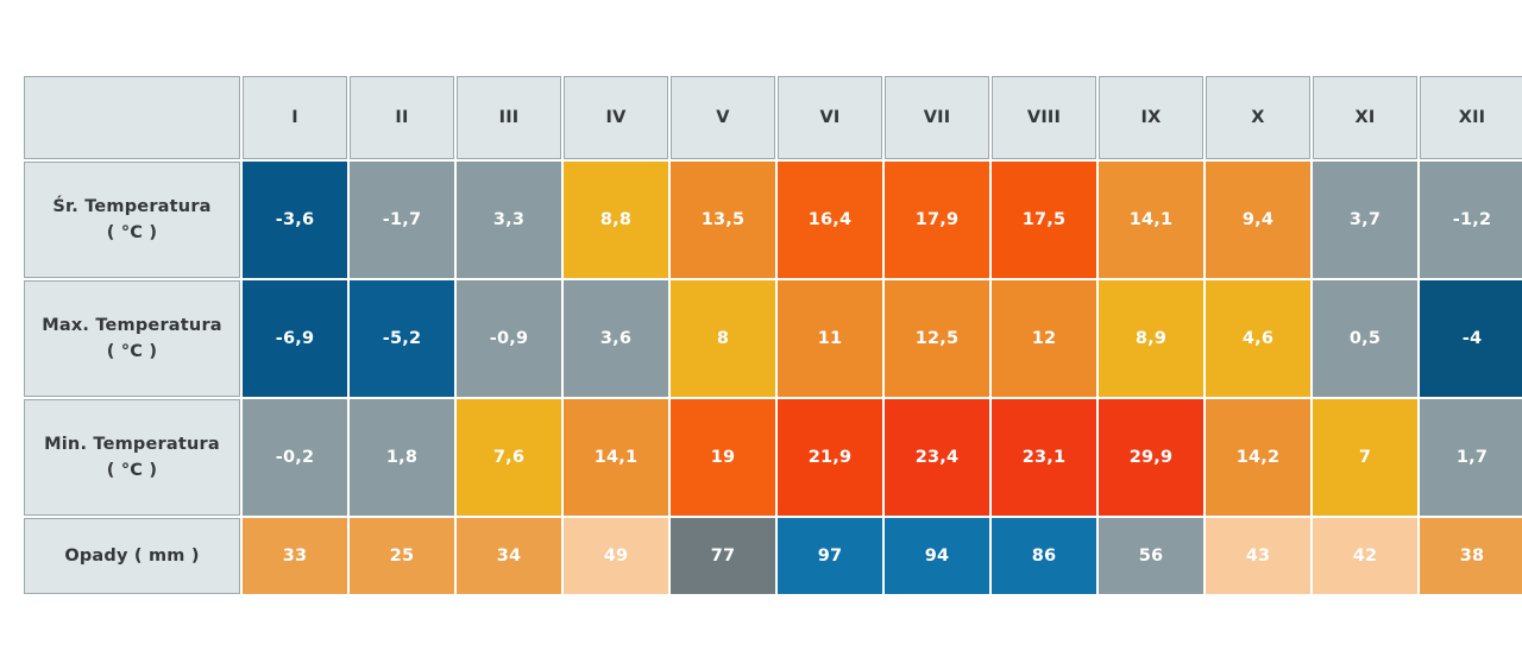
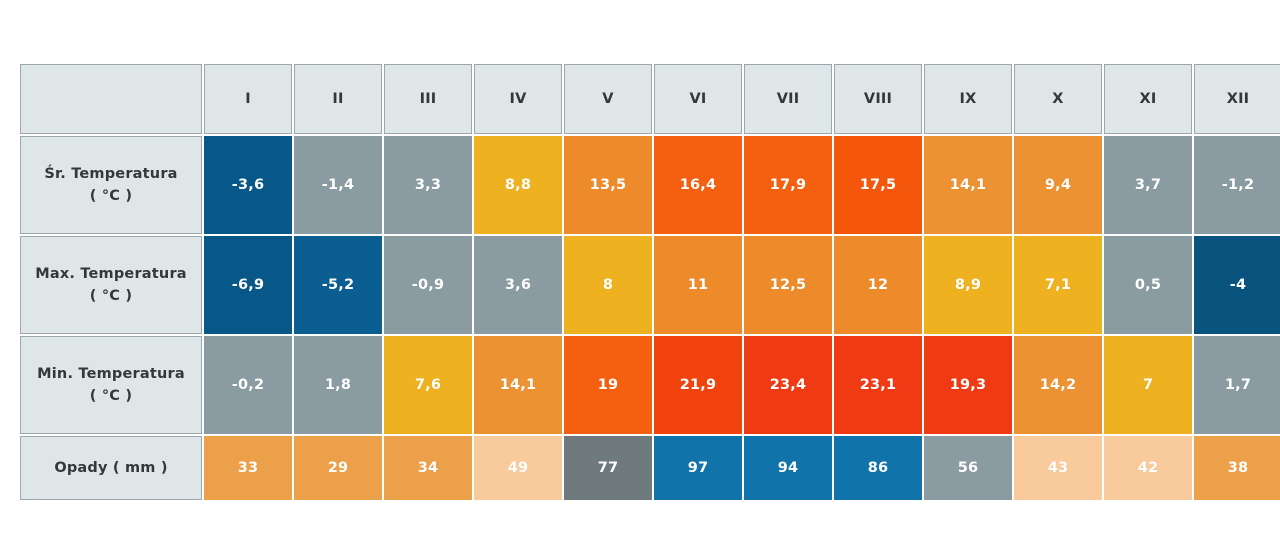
  	I	II	III	IV	V	VI	VII	VIII	IX	X	XI	XII
- Śr. Temperatura( °C )	-3,6	-1,7	3,3	8,8	13,5	16,4	17,9	17,5	14,1	9,4	3,7	-1,2
+ Śr. Temperatura( °C )	-3,6	-1,4	3,3	8,8	13,5	16,4	17,9	17,5	14,1	9,4	3,7	-1,2
- Max. Temperatura( °C )	-6,9	-5,2	-0,9	3,6	8	11	12,5	12	8,9	4,6	0,5	-4
+ Max. Temperatura( °C )	-6,9	-5,2	-0,9	3,6	8	11	12,5	12	8,9	7,1	0,5	-4
- Min. Temperatura( °C )	-0,2	1,8	7,6	14,1	19	21,9	23,4	23,1	29,9	14,2	7	1,7
+ Min. Temperatura( °C )	-0,2	1,8	7,6	14,1	19	21,9	23,4	23,1	19,3	14,2	7	1,7
- Opady ( mm )	33	25	34	49	77	97	94	86	56	43	42	38
+ Opady ( mm )	33	29	34	49	77	97	94	86	56	43	42	38
